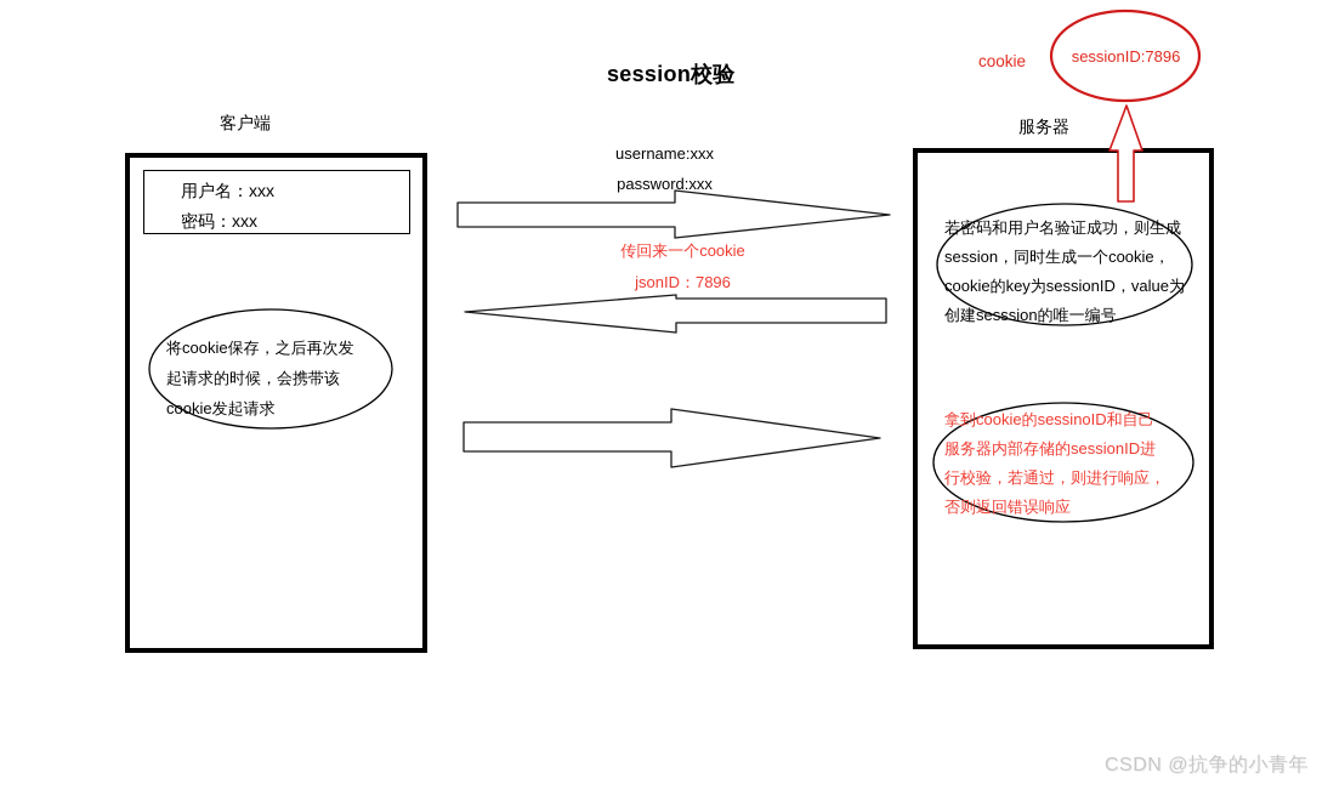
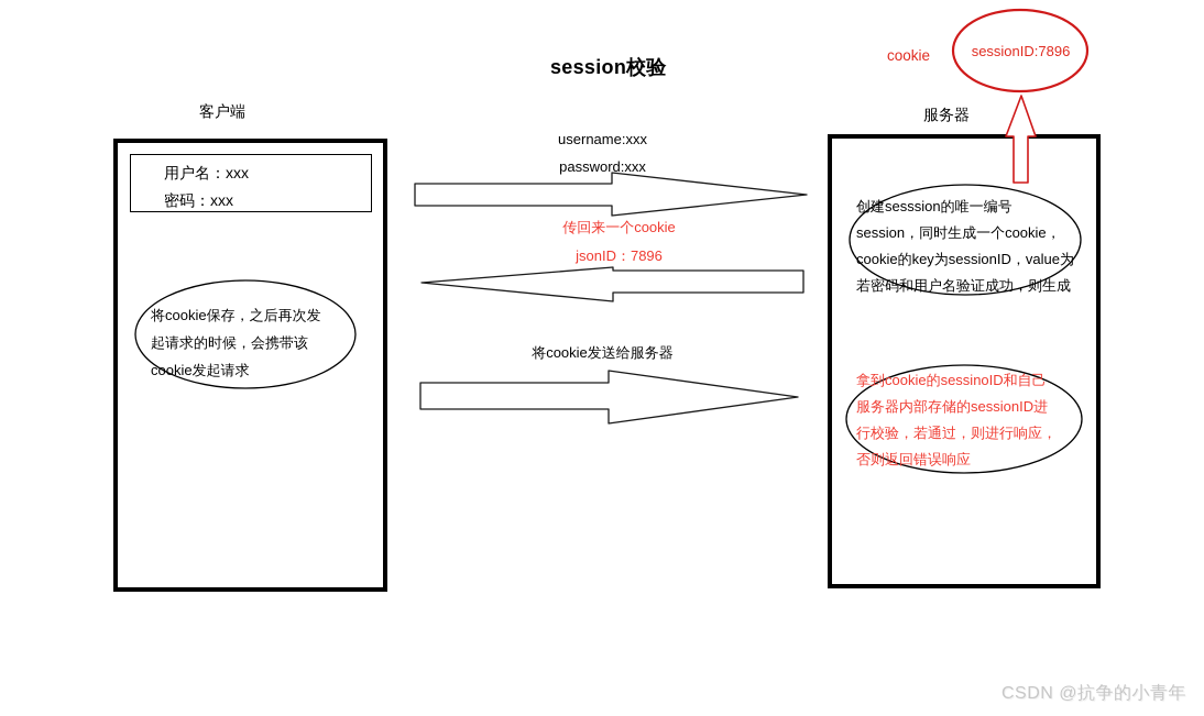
  session校验
  客户端
  服务器
  用户名：xxx
  密码：xxx
  将cookie保存，之后再次发
  起请求的时候，会携带该
  cookie发起请求
- 若密码和用户名验证成功，则生成
+ 创建sesssion的唯一编号
  session，同时生成一个cookie，
  cookie的key为sessionID，value为
- 创建sesssion的唯一编号
+ 若密码和用户名验证成功，则生成
  拿到cookie的sessinoID和自己
  服务器内部存储的sessionID进
  行校验，若通过，则进行响应，
  否则返回错误响应
  username:xxx
  password:xxx
  传回来一个cookie
  jsonID：7896
+ 将cookie发送给服务器
  cookie
  sessionID:7896
  CSDN @抗争的小青年
